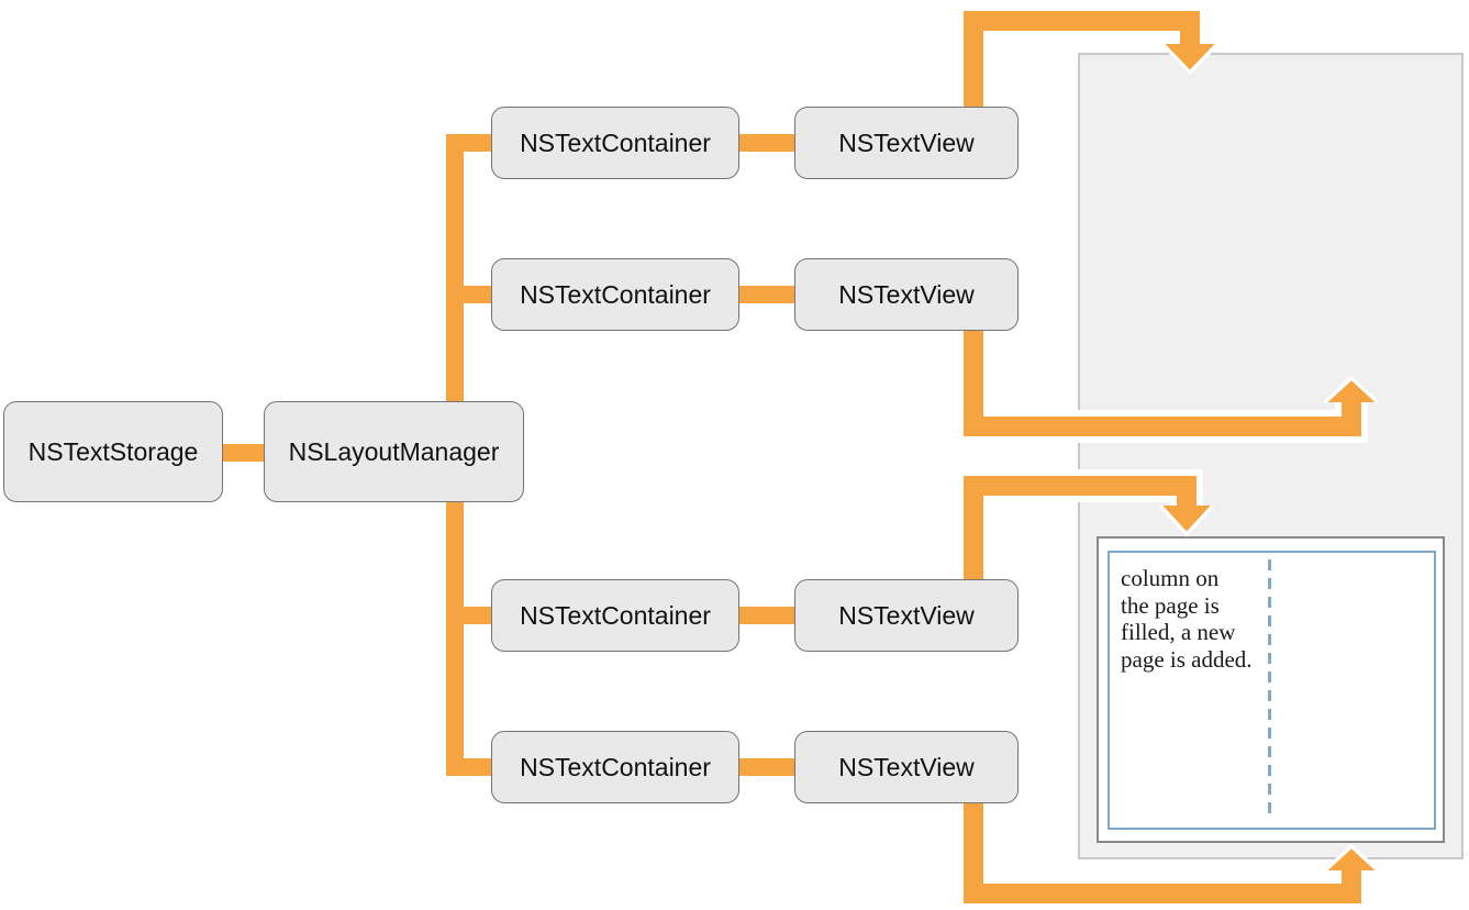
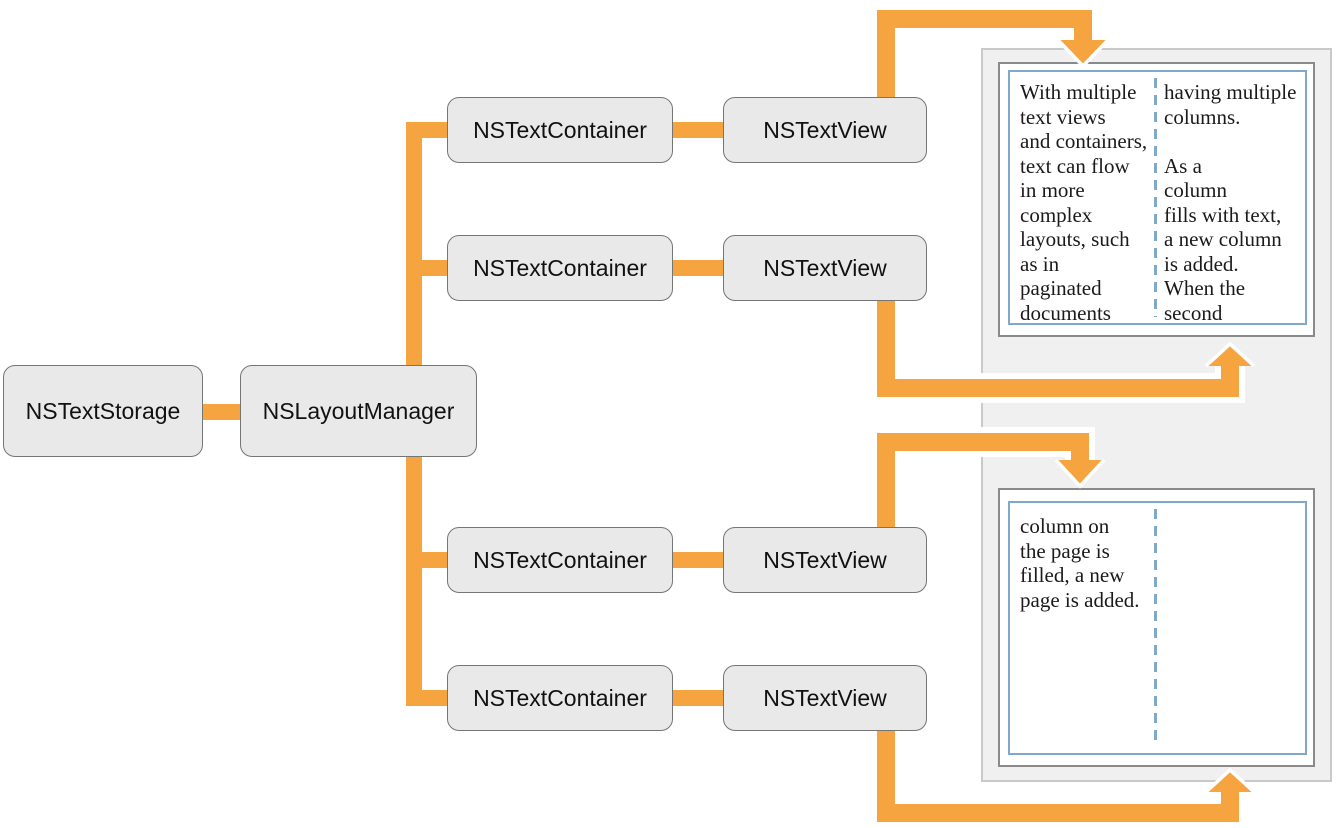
+ With multiple
+ text views
+ and containers,
+ text can flow
+ in more
+ complex
+ layouts, such
+ as in
+ paginated
+ documents
+ having multiple
+ columns.
+ As a
+ column
+ fills with text,
+ a new column
+ is added.
+ When the
+ second
  column on
  the page is
  filled, a new
  page is added.
  NSTextStorage
  NSLayoutManager
  NSTextContainer
  NSTextContainer
  NSTextContainer
  NSTextContainer
  NSTextView
  NSTextView
  NSTextView
  NSTextView
